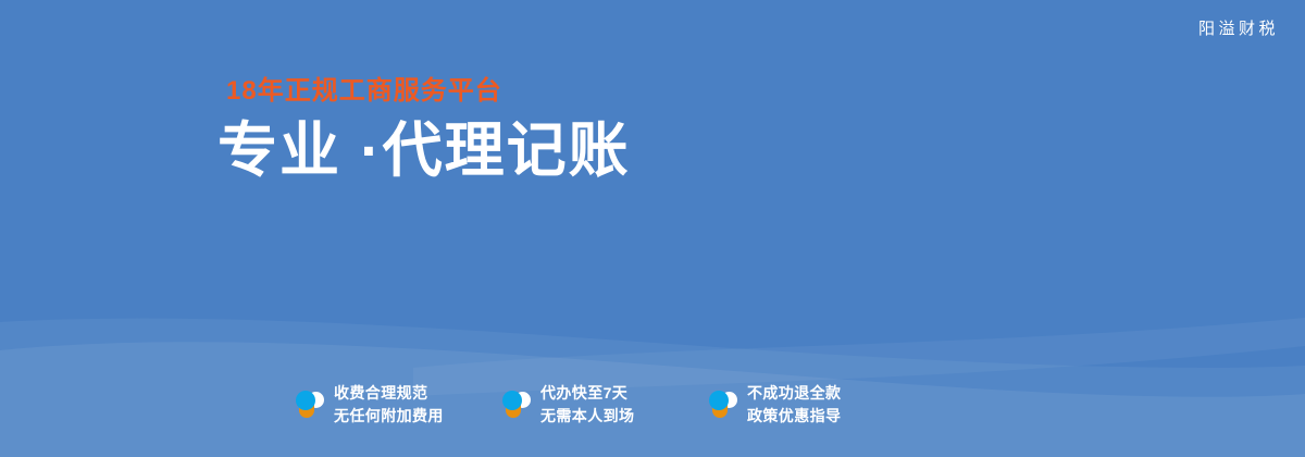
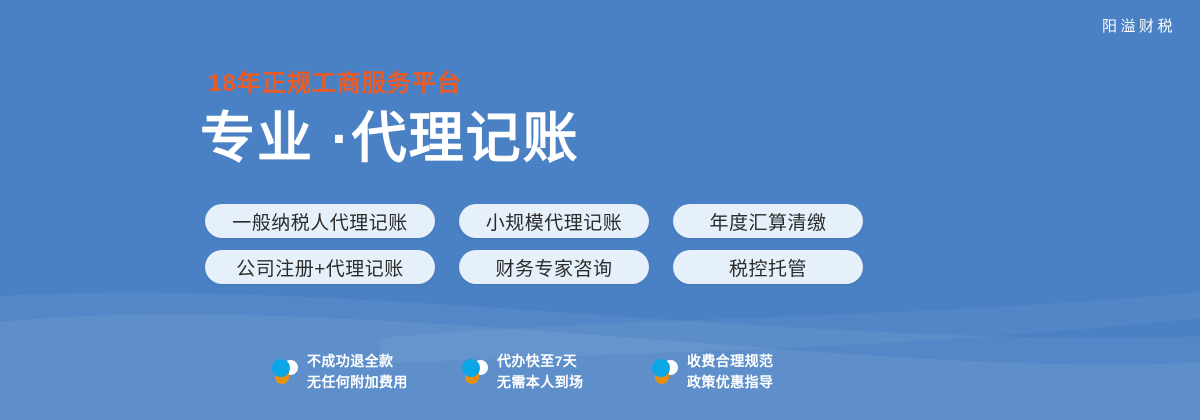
  阳溢财税
  18年正规工商服务平台
  专业 ·代理记账
+ 一般纳税人代理记账
+ 小规模代理记账
+ 年度汇算清缴
+ 公司注册+代理记账
+ 财务专家咨询
+ 税控托管
- 收费合理规范
+ 不成功退全款
  无任何附加费用
  代办快至7天
  无需本人到场
- 不成功退全款
+ 收费合理规范
  政策优惠指导
